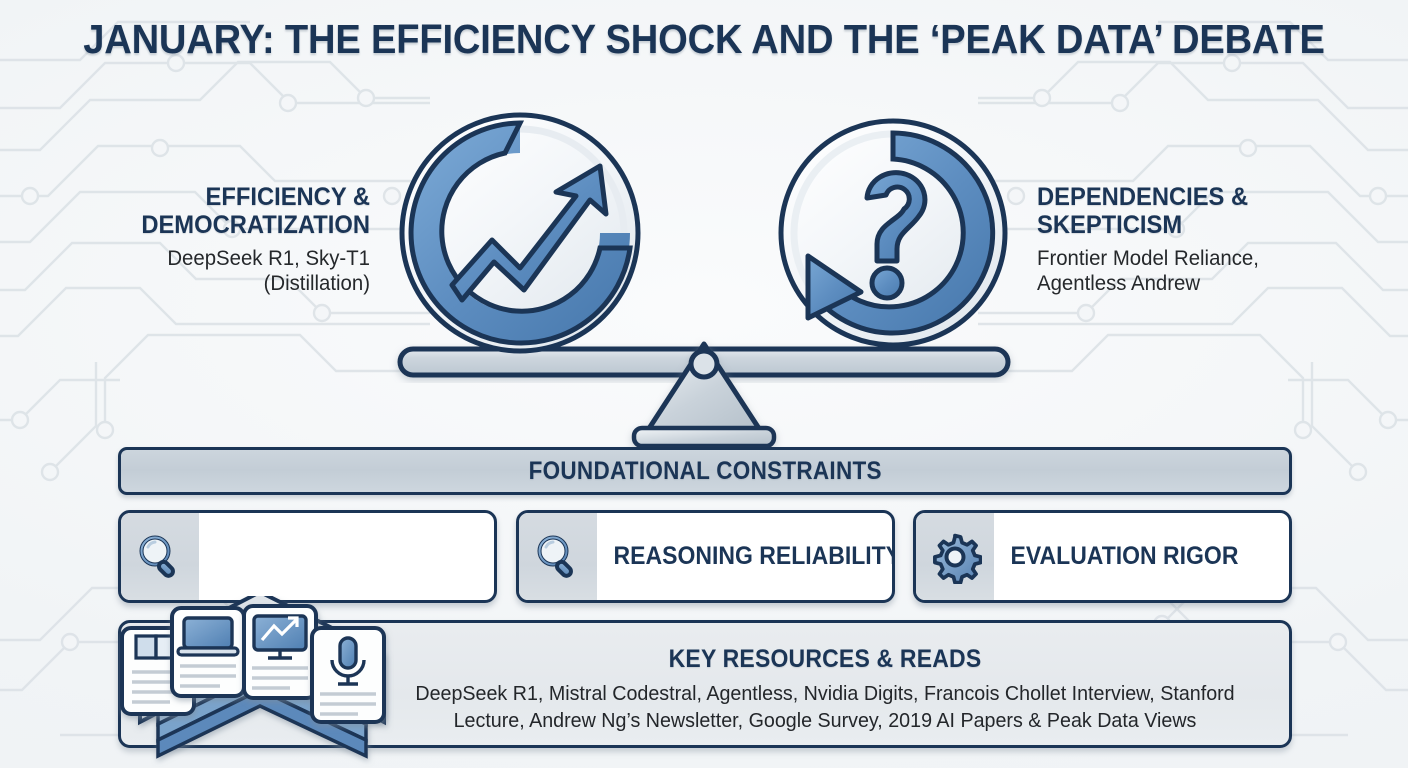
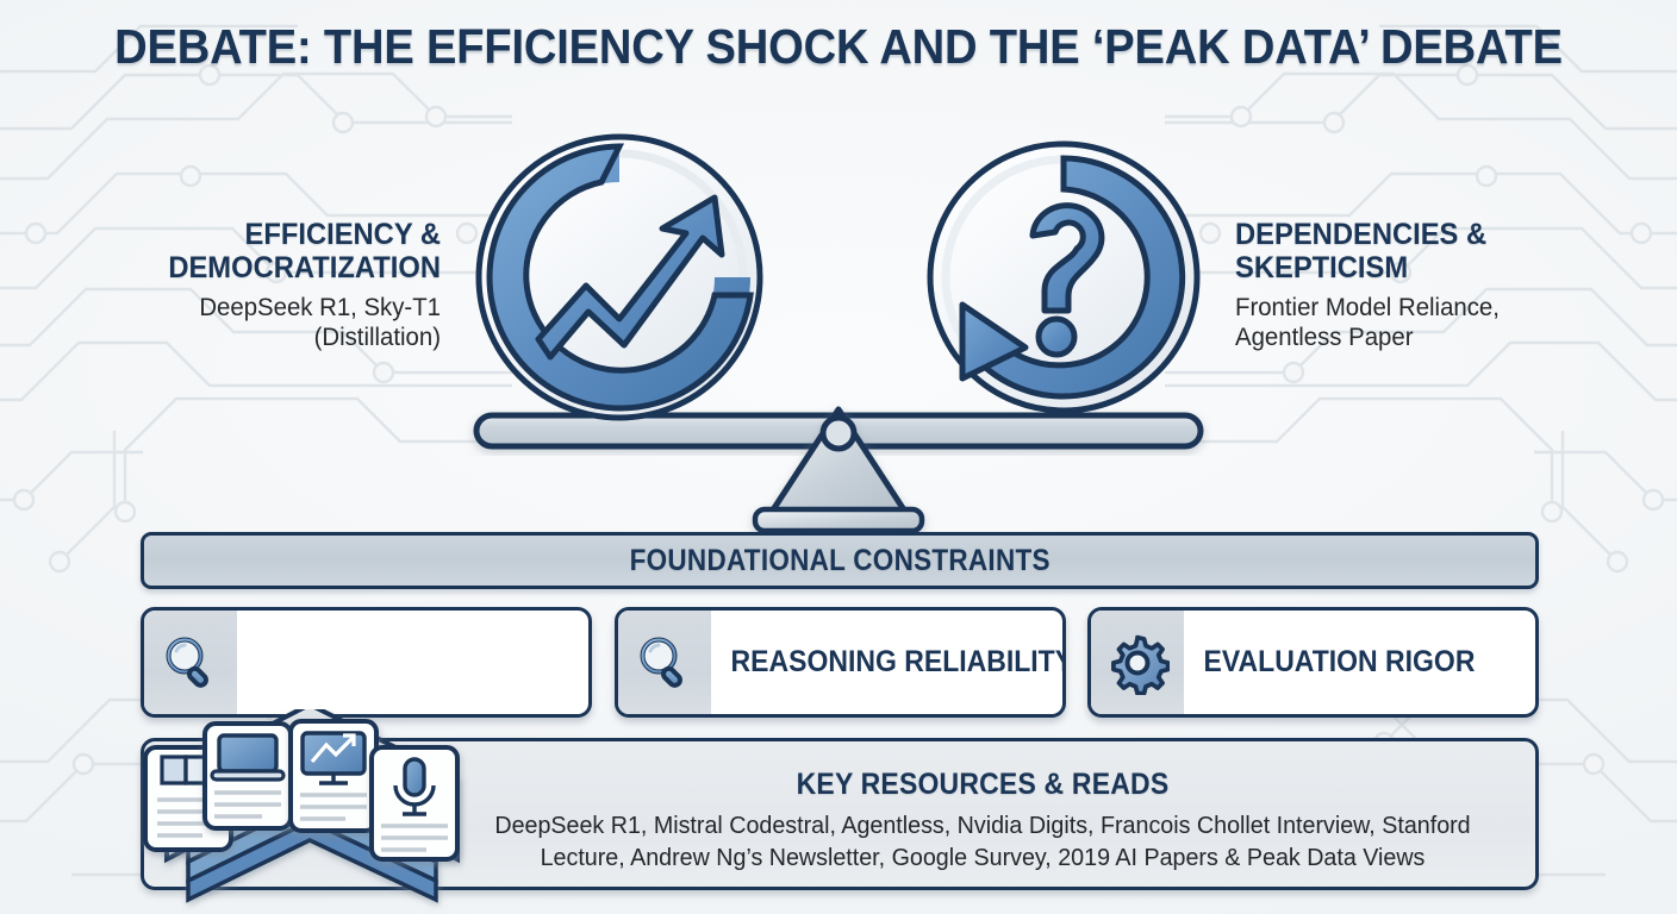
- JANUARY: THE EFFICIENCY SHOCK AND THE ‘PEAK DATA’ DEBATE
+ DEBATE: THE EFFICIENCY SHOCK AND THE ‘PEAK DATA’ DEBATE
  EFFICIENCY & DEMOCRATIZATION
  DeepSeek R1, Sky-T1 (Distillation)
  DEPENDENCIES & SKEPTICISM
- Frontier Model Reliance, Agentless Andrew
+ Frontier Model Reliance, Agentless Paper
  FOUNDATIONAL CONSTRAINTS
  REASONING RELIABILIT
  EVALUATION RIGOR
  KEY RESOURCES & READS
  DeepSeek R1, Mistral Codestral, Agentless, Nvidia Digits, Francois Chollet Interview, Stanford
  Lecture, Andrew Ng’s Newsletter, Google Survey, 2019 AI Papers & Peak Data Views
